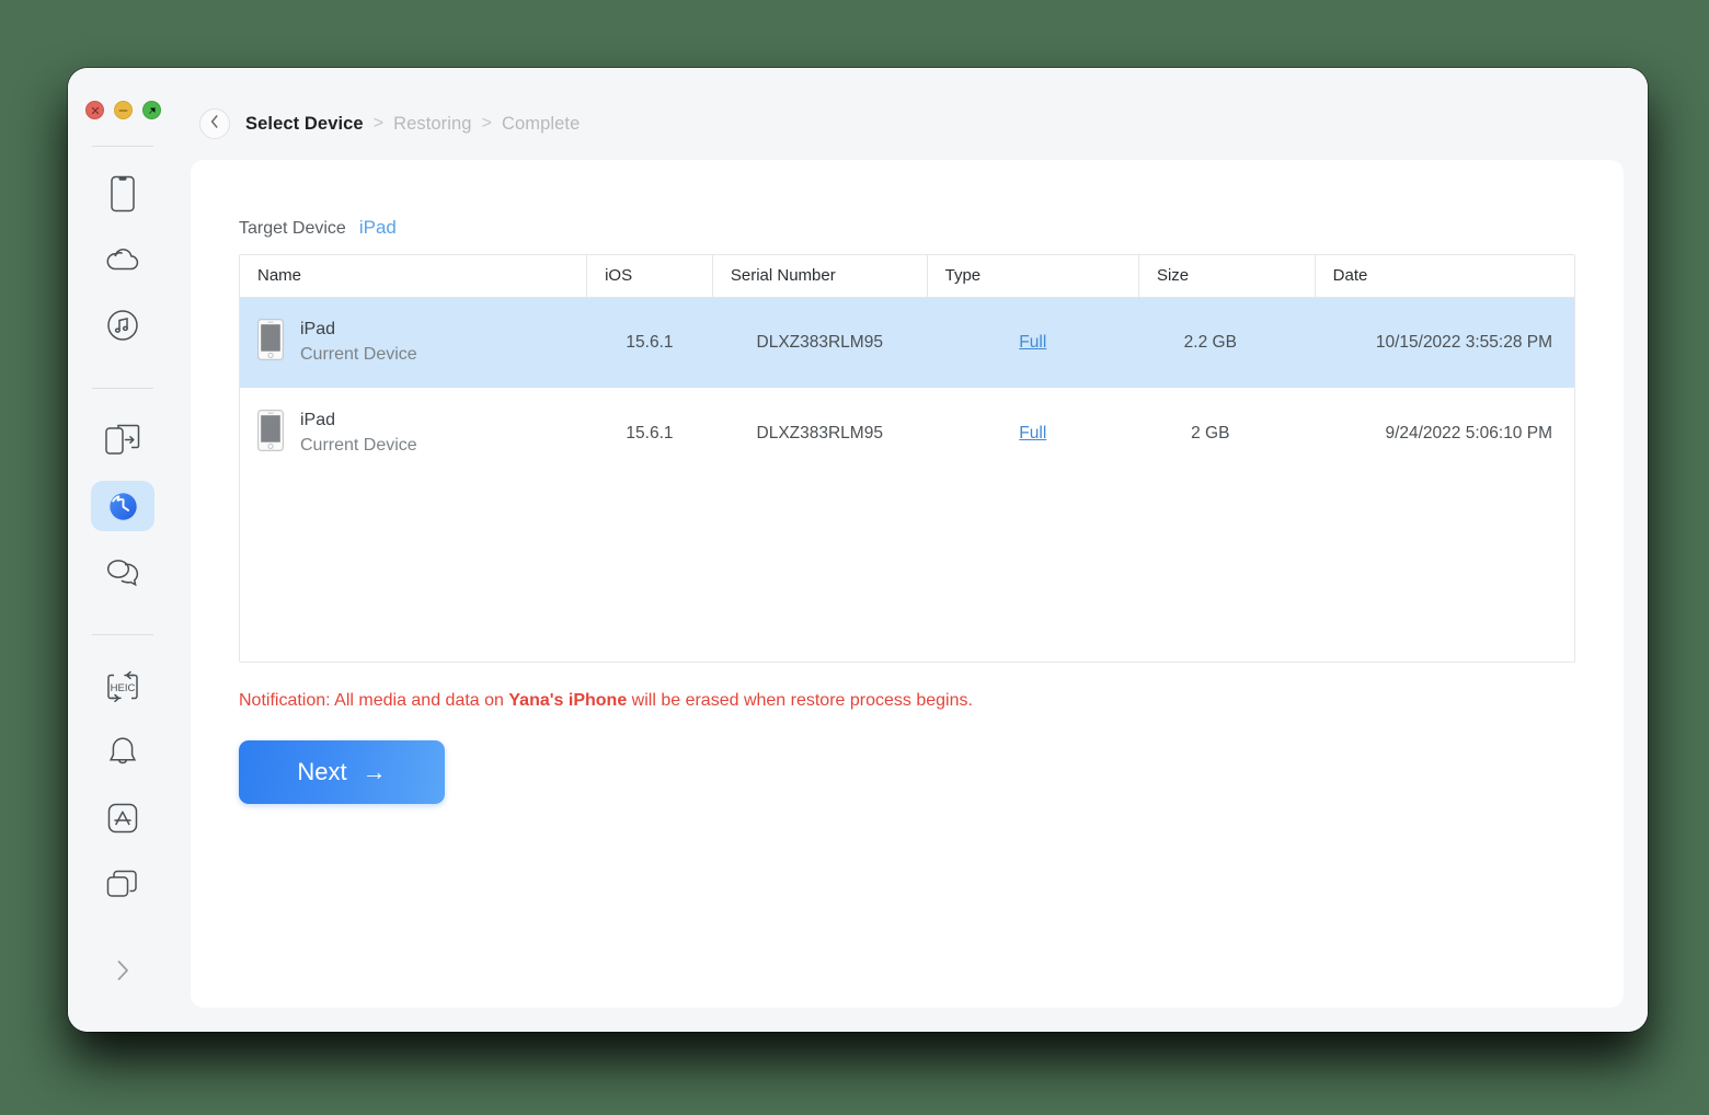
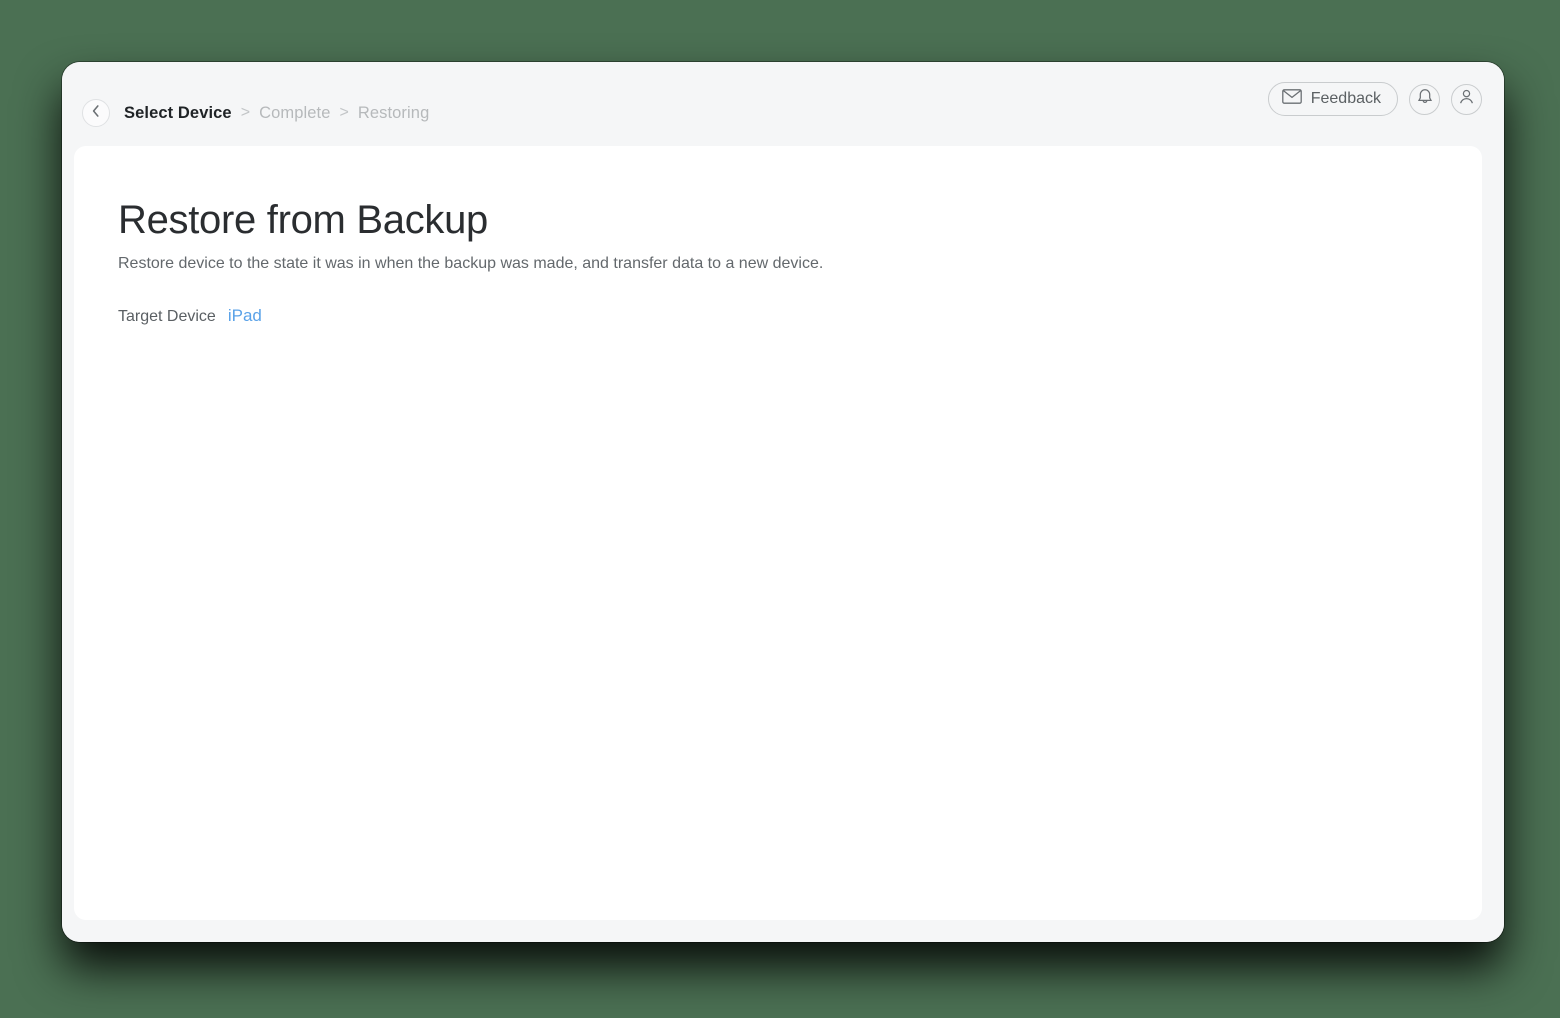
- HEIC
  Select Device
  >
- Restoring
+ Complete
  >
- Complete
+ Restoring
+ Feedback
+ Restore from Backup
+ Restore device to the state it was in when the backup was made, and transfer data to a new device.
  Target Device
  iPad
- Name	iOS	Serial Number	Type	Size	Date
- iPad Current Device	15.6.1	DLXZ383RLM95	Full	2.2 GB	10/15/2022 3:55:28 PM
- iPad Current Device	15.6.1	DLXZ383RLM95	Full	2 GB	9/24/2022 5:06:10 PM
- Notification: All media and data on Yana's iPhone will be erased when restore process begins.
- Next
- →
